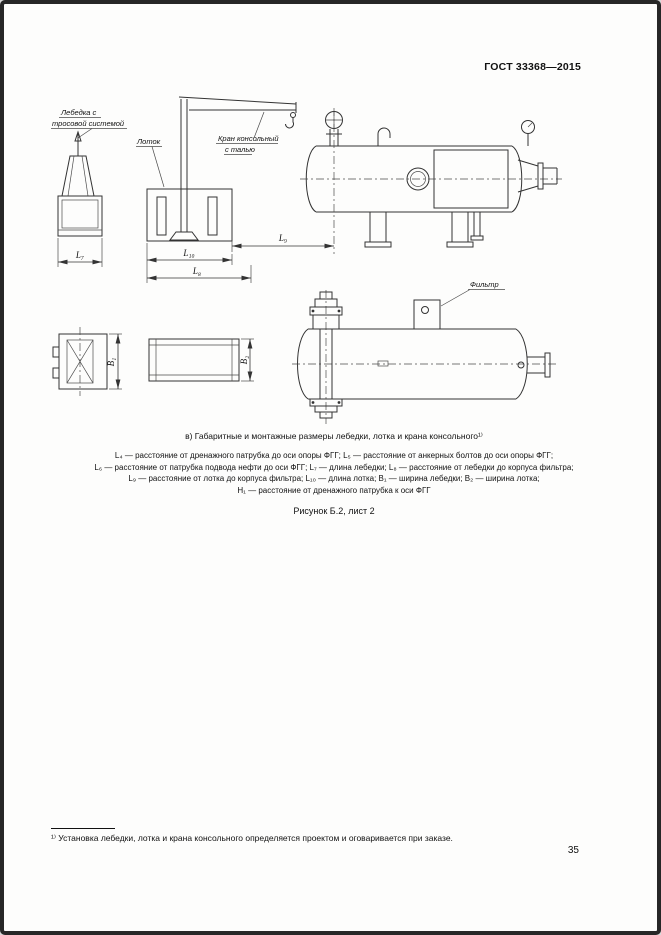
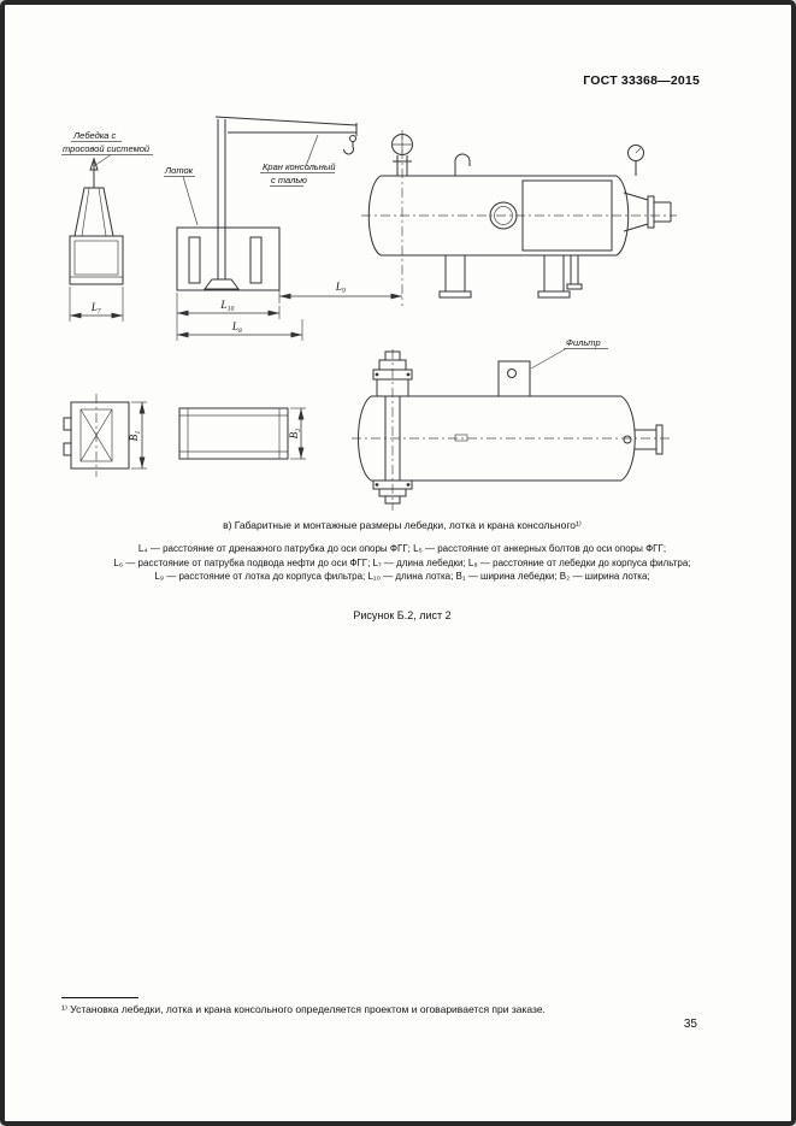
  ГОСТ 33368—2015
  Лебедка с
  тросовой системой
  L₇
  Лоток
  Кран консольный
  с талью
  L₉
  L₁₀
  L₈
  Фильтр
  в) Габаритные и монтажные размеры лебедки, лотка и крана консольного¹⁾
  L₄ — расстояние от дренажного патрубка до оси опоры ФГГ; L₅ — расстояние от анкерных болтов до оси опоры ФГГ;
  L₆ — расстояние от патрубка подвода нефти до оси ФГГ; L₇ — длина лебедки; L₈ — расстояние от лебедки до корпуса фильтра;
  L₉ — расстояние от лотка до корпуса фильтра; L₁₀ — длина лотка; B₁ — ширина лебедки; B₂ — ширина лотка;
- H₁ — расстояние от дренажного патрубка к оси ФГГ
  Рисунок Б.2, лист 2
  ¹⁾ Установка лебедки, лотка и крана консольного определяется проектом и оговаривается при заказе.
  35
